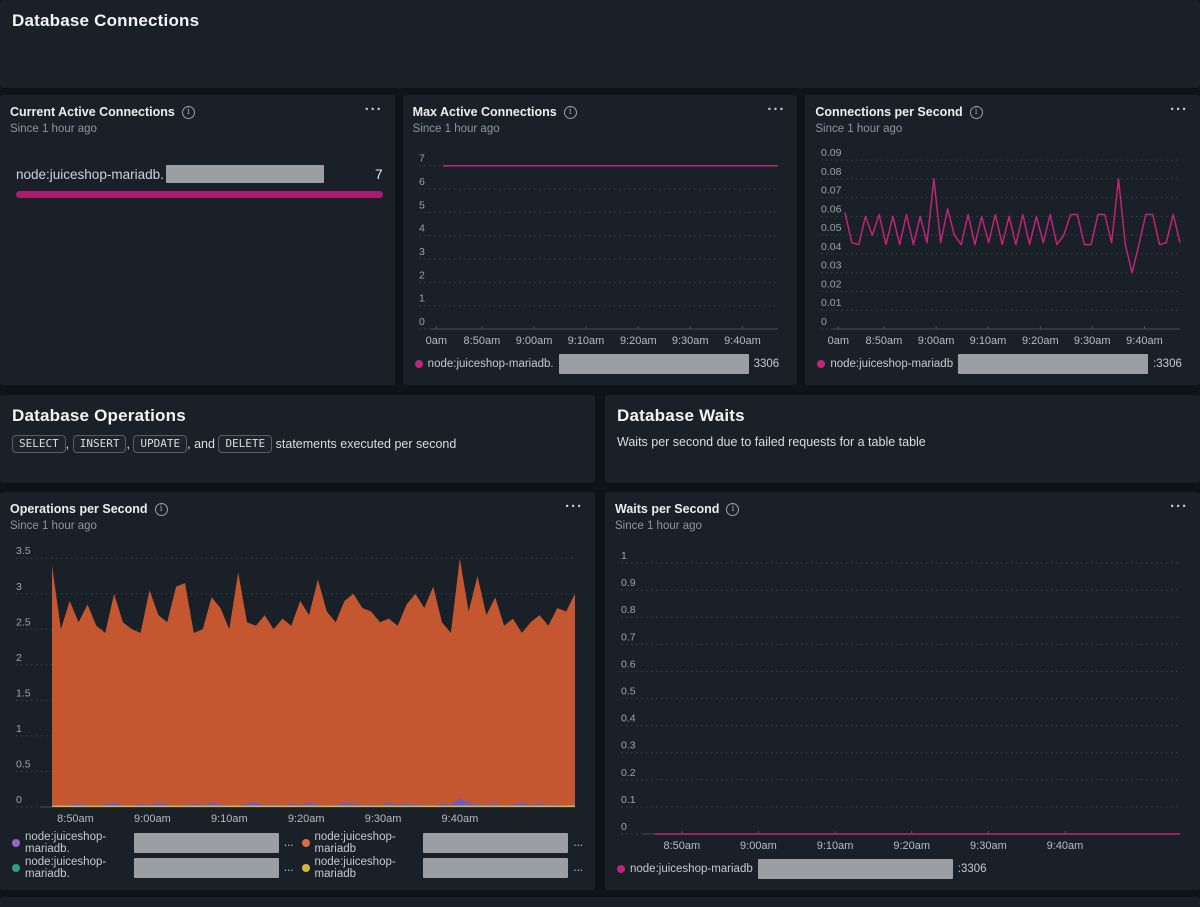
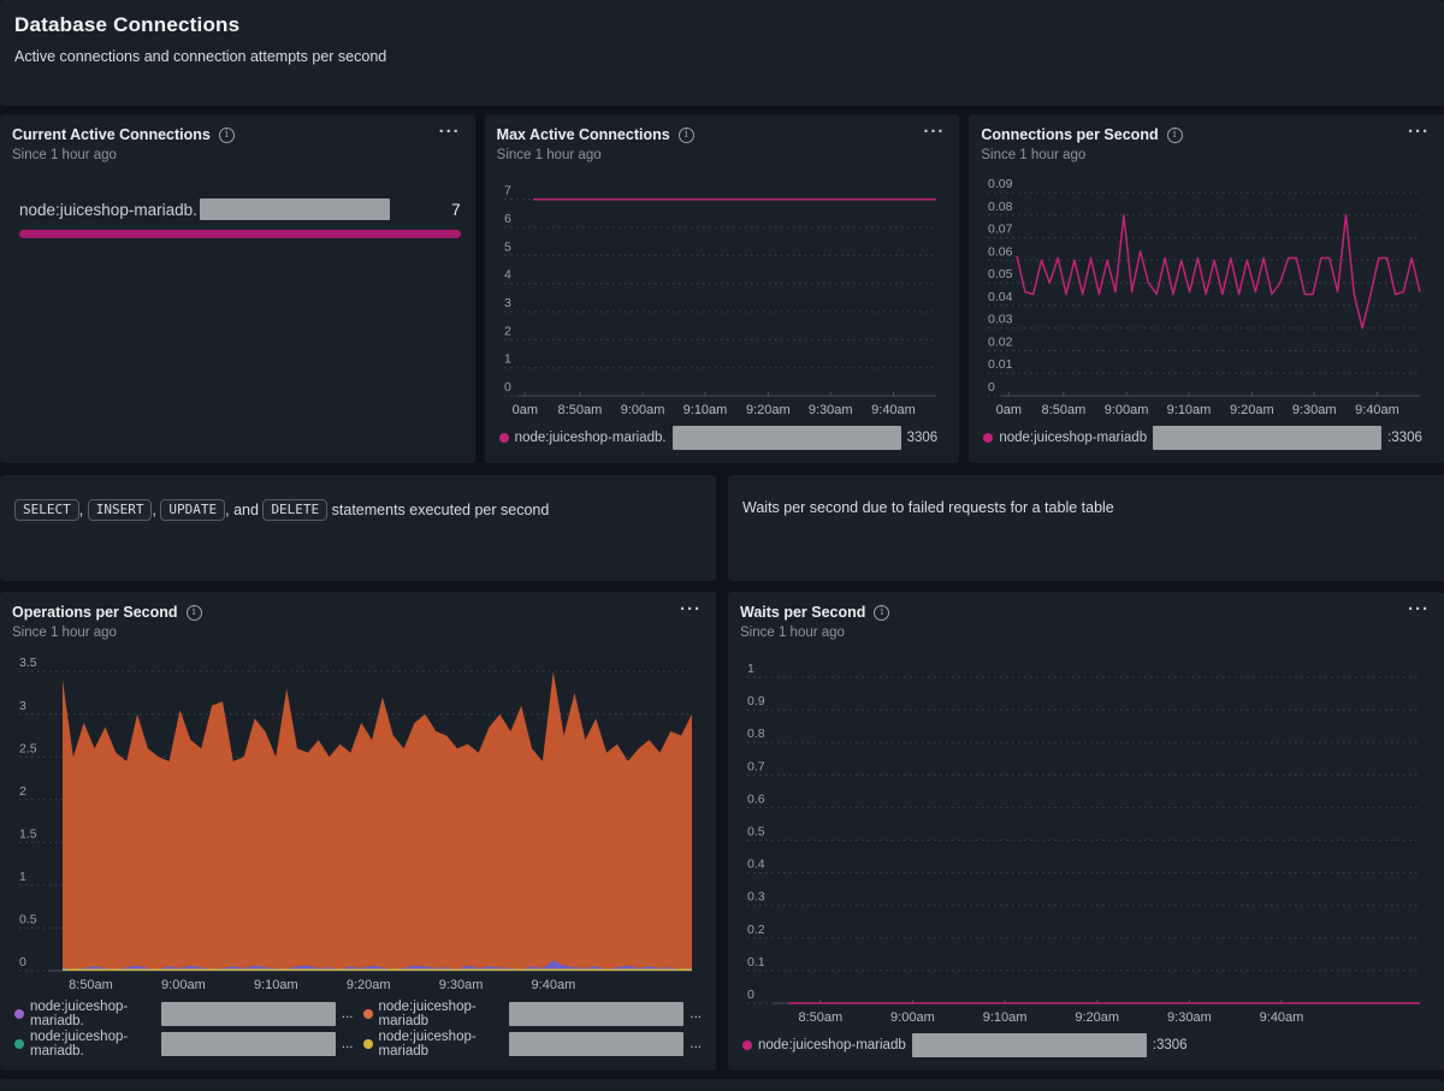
  Database Connections
+ Active connections and connection attempts per second
  Current Active Connections
  i
  ···
  Since 1 hour ago
  node:juiceshop-mariadb.
  7
  Max Active Connections
  i
  ···
  Since 1 hour ago
  7
  6
  5
  4
  3
  2
  1
  0
  0am
  8:50am
  9:00am
  9:10am
  9:20am
  9:30am
  9:40am
  node:juiceshop-mariadb.
  3306
  Connections per Second
  i
  ···
  Since 1 hour ago
  0.09
  0.08
  0.07
  0.06
  0.05
  0.04
  0.03
  0.02
  0.01
  0
  0am
  8:50am
  9:00am
  9:10am
  9:20am
  9:30am
  9:40am
  node:juiceshop-mariadb
  :3306
- Database Operations
  SELECT
  ,
  INSERT
  ,
  UPDATE
  , and
  DELETE
  statements executed per second
- Database Waits
  Waits per second due to failed requests for a table table
  Operations per Second
  i
  ···
  Since 1 hour ago
  3.5
  3
  2.5
  2
  1.5
  1
  0.5
  0
  8:50am
  9:00am
  9:10am
  9:20am
  9:30am
  9:40am
  node:juiceshop-mariadb.
  ...
  node:juiceshop-mariadb
  ...
  node:juiceshop-mariadb.
  ...
  node:juiceshop-mariadb
  ...
  Waits per Second
  i
  ···
  Since 1 hour ago
  1
  0.9
  0.8
  0.7
  0.6
  0.5
  0.4
  0.3
  0.2
  0.1
  0
  8:50am
  9:00am
  9:10am
  9:20am
  9:30am
  9:40am
  node:juiceshop-mariadb
  :3306
